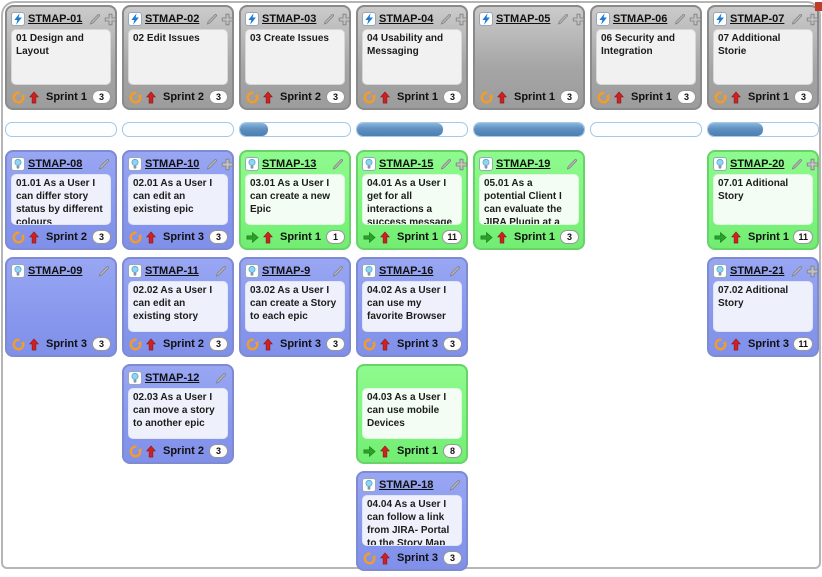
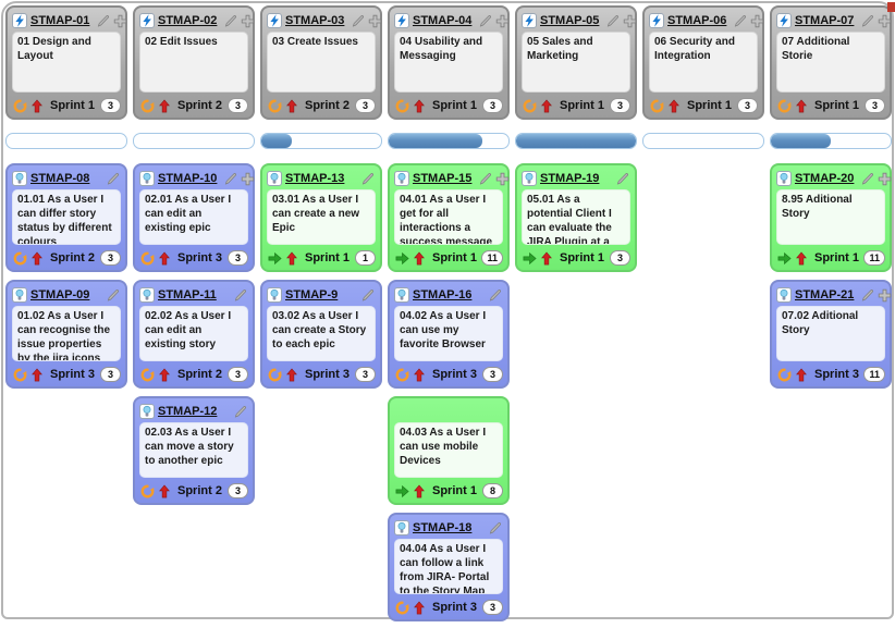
  STMAP-01
  01 Design and Layout
  Sprint 1
  3
  STMAP-02
  02 Edit Issues
  Sprint 2
  3
  STMAP-03
  03 Create Issues
  Sprint 2
  3
  STMAP-04
  04 Usability and Messaging
  Sprint 1
  3
  STMAP-05
+ 05 Sales and Marketing
  Sprint 1
  3
  STMAP-06
  06 Security and Integration
  Sprint 1
  3
  STMAP-07
  07 Additional Storie
  Sprint 1
  3
  STMAP-08
  01.01 As a User I can differ story status by different colours
  Sprint 2
  3
  STMAP-09
+ 01.02 As a User I can recognise the issue properties by the jira icons
  Sprint 3
  3
  STMAP-10
  02.01 As a User I can edit an existing epic
  Sprint 3
  3
  STMAP-11
  02.02 As a User I can edit an existing story
  Sprint 2
  3
  STMAP-12
  02.03 As a User I can move a story to another epic
  Sprint 2
  3
  STMAP-13
  03.01 As a User I can create a new Epic
  Sprint 1
  1
  STMAP-9
  03.02 As a User I can create a Story to each epic
  Sprint 3
  3
  STMAP-15
  04.01 As a User I get for all interactions a success message
  Sprint 1
  11
  STMAP-16
  04.02 As a User I can use my favorite Browser
  Sprint 3
  3
  04.03 As a User I can use mobile Devices
  Sprint 1
  8
  STMAP-18
  04.04 As a User I can follow a link from JIRA- Portal to the Story Map
  Sprint 3
  3
  STMAP-19
  05.01 As a potential Client I can evaluate the JIRA Plugin at a
  Sprint 1
  3
  STMAP-20
- 07.01 Aditional Story
+ 8.95 Aditional Story
  Sprint 1
  11
  STMAP-21
  07.02 Aditional Story
  Sprint 3
  11
